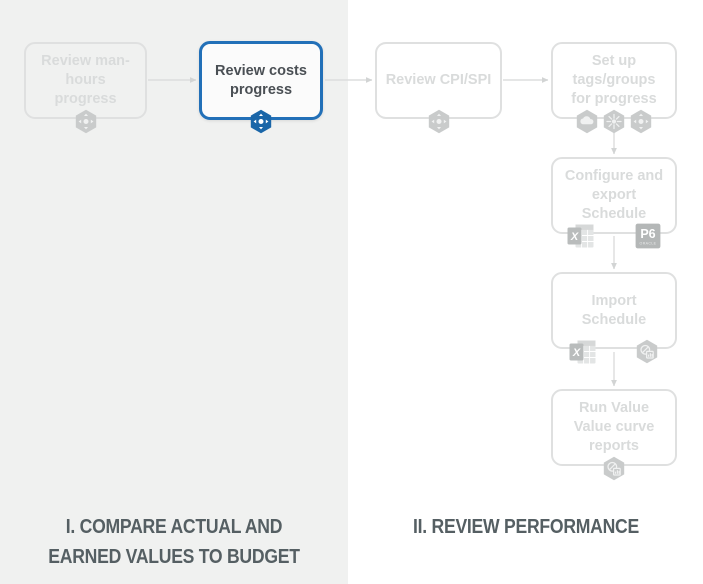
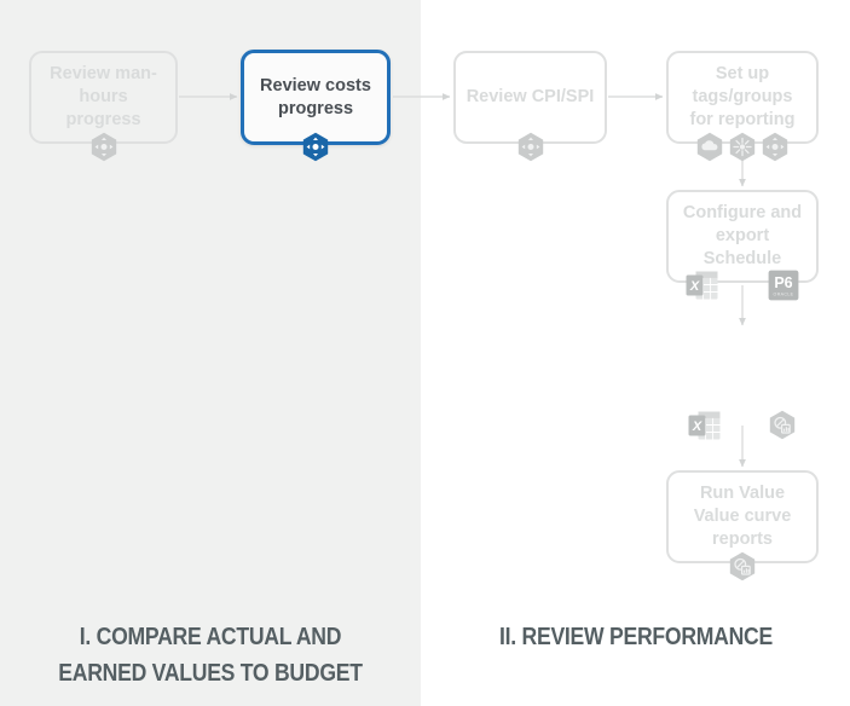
  Review costs progress
  Review CPI/SPI
- Set up tags/groups for progress
+ Set up tags/groups for reporting
  Configure and export Schedule
- Import Schedule
  Run Value Value curve reports
  X
  P6
  X
  I. COMPARE ACTUAL AND EARNED VALUES TO BUDGET
  II. REVIEW PERFORMANCE
